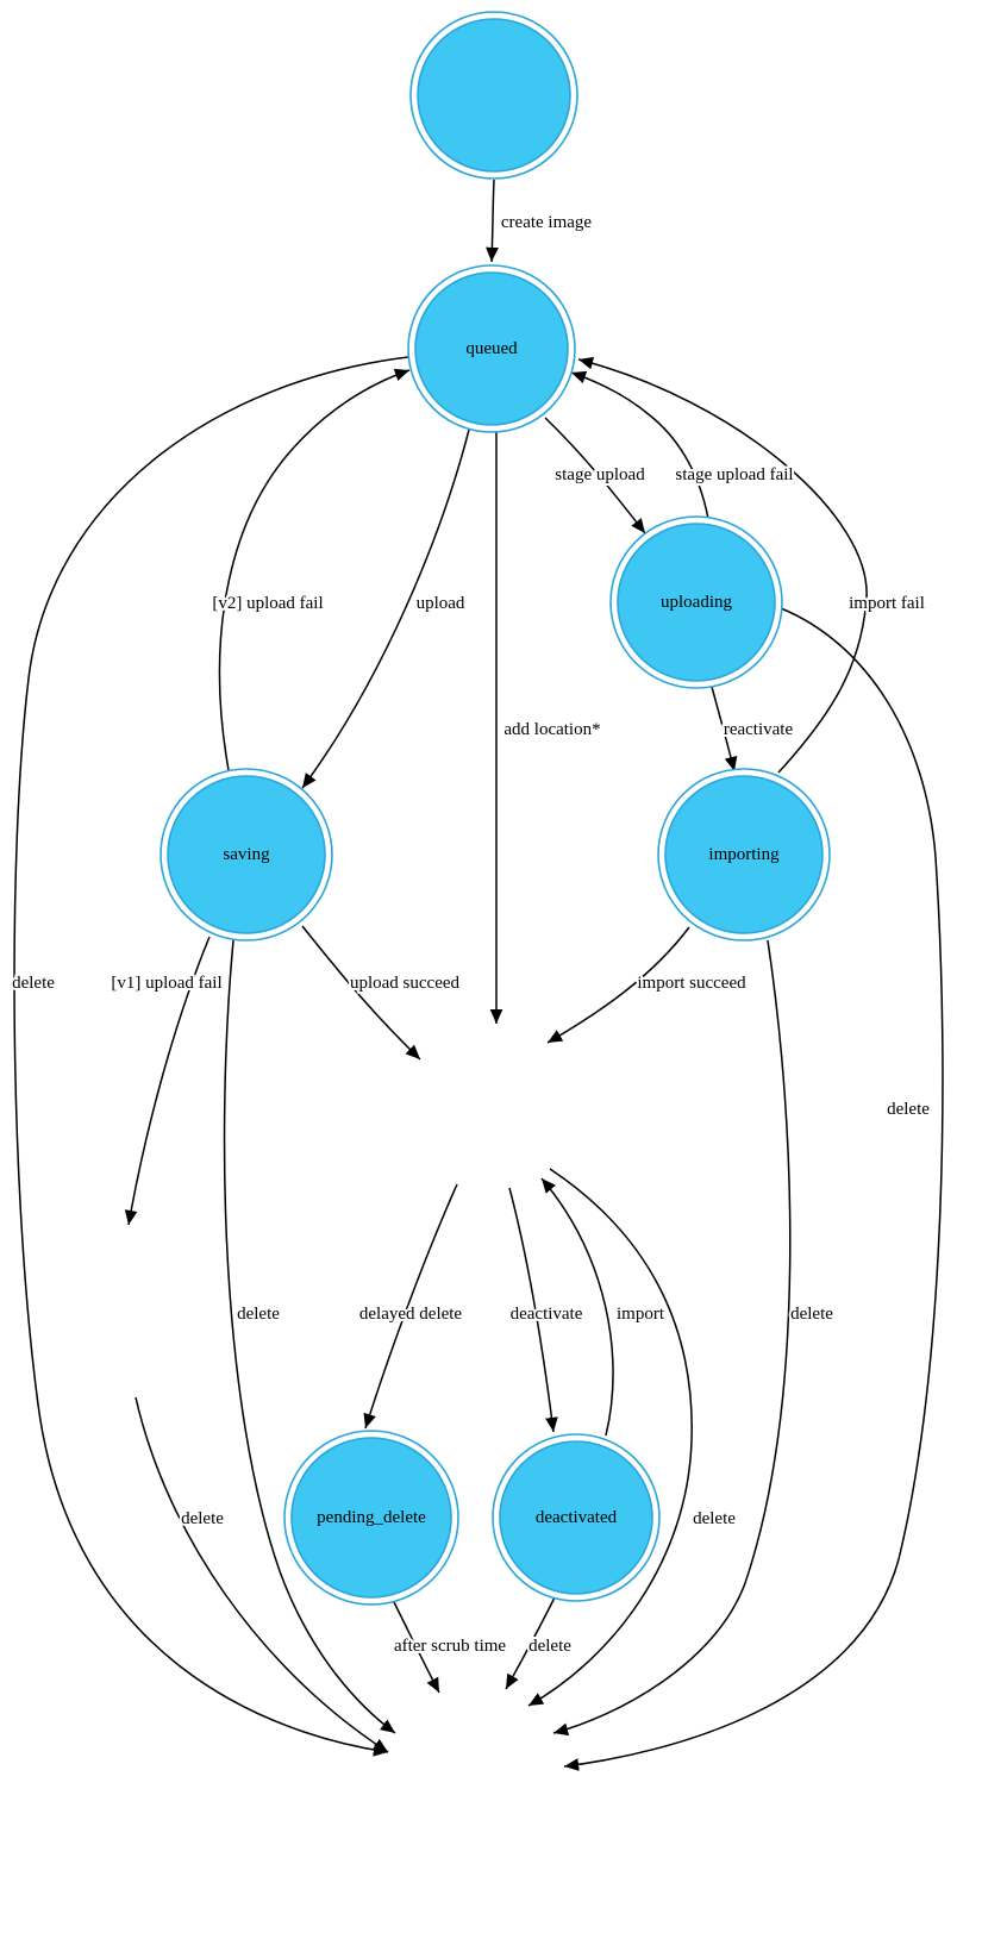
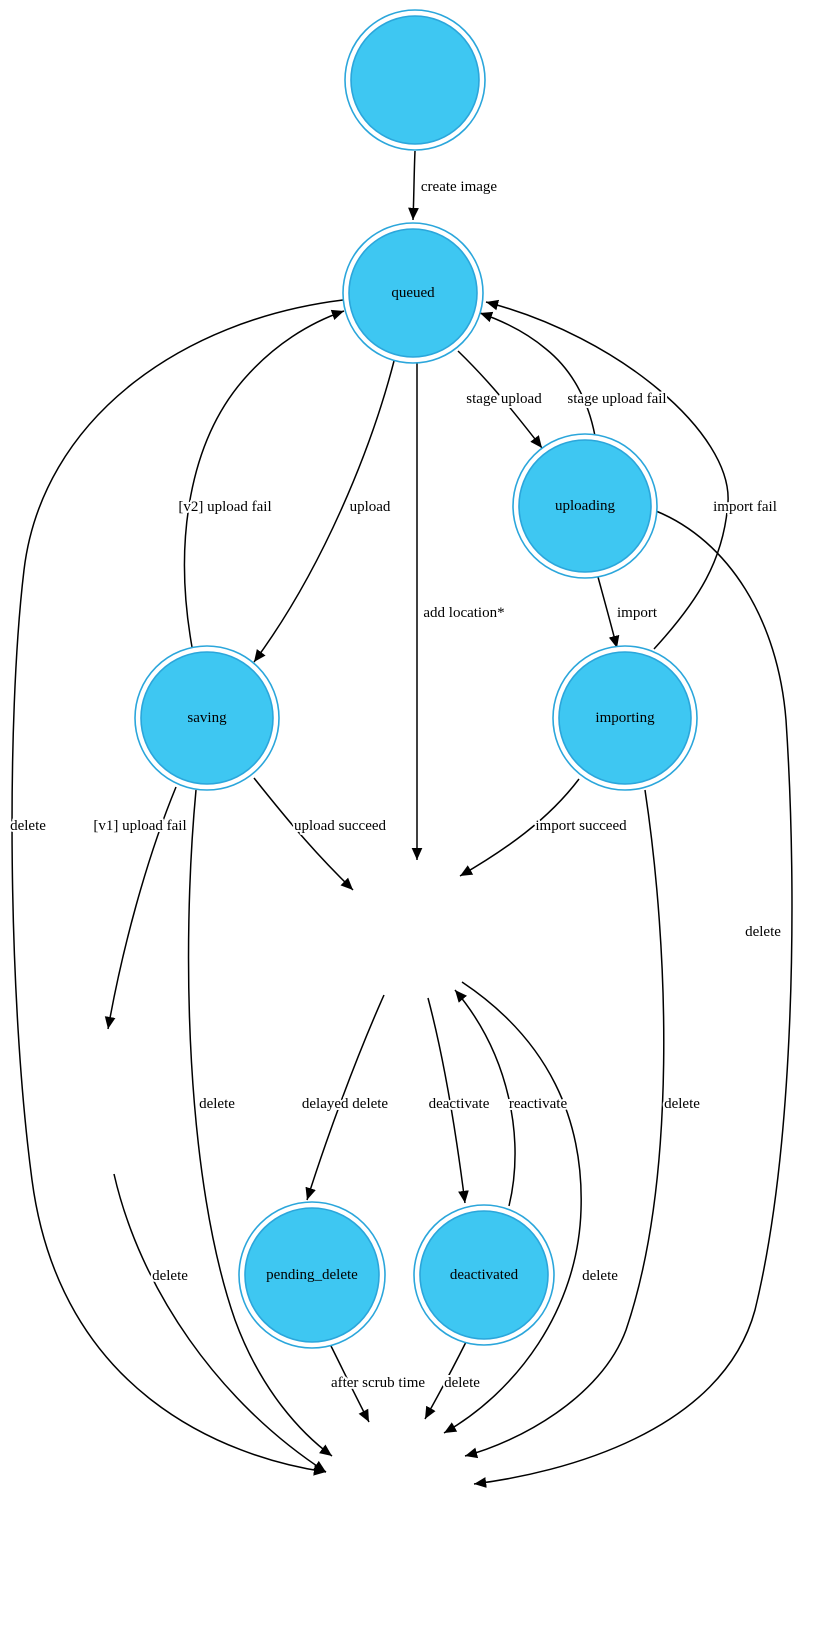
  create image
  stage upload
  stage upload fail
  upload
  [v2] upload fail
- reactivate
+ import
  import fail
  add location*
  upload succeed
  import succeed
  [v1] upload fail
  delete
  delayed delete
  deactivate
- import
+ reactivate
  delete
  delete
  delete
  delete
  delete
  after scrub time
  delete
  queued
  uploading
  saving
  importing
  pending_delete
  deactivated
